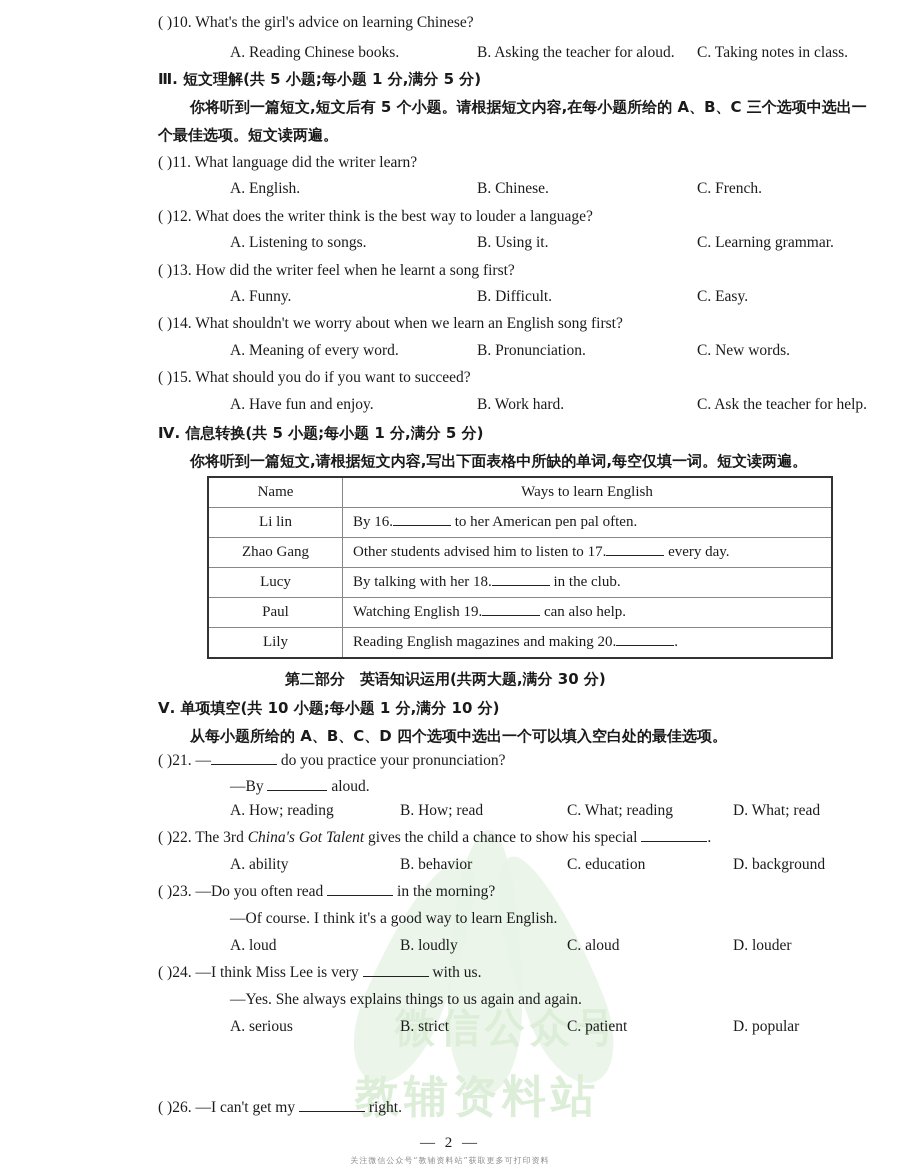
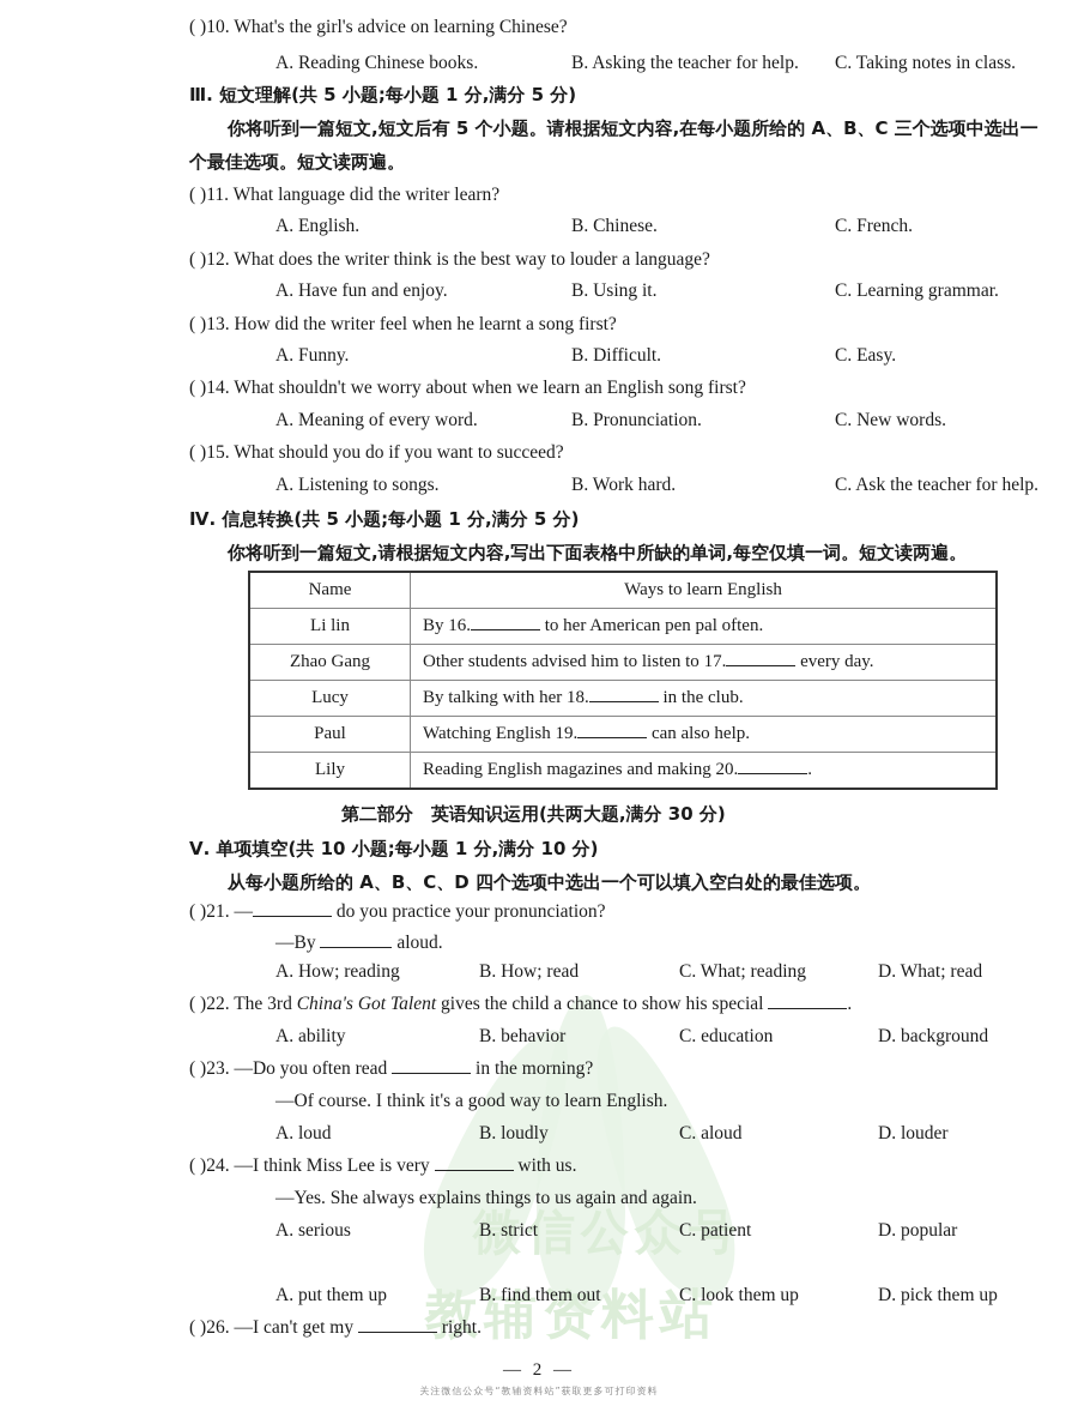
  微信公众号
  教辅资料站
  ( )10. What's the girl's advice on learning Chinese?
  A. Reading Chinese books.
- B. Asking the teacher for aloud.
+ B. Asking the teacher for help.
  C. Taking notes in class.
  Ⅲ. 短文理解(共 5 小题;每小题 1 分,满分 5 分)
  你将听到一篇短文,短文后有 5 个小题。请根据短文内容,在每小题所给的 A、B、C 三个选项中选出一
  个最佳选项。短文读两遍。
  ( )11. What language did the writer learn?
  A. English.
  B. Chinese.
  C. French.
  ( )12. What does the writer think is the best way to louder a language?
- A. Listening to songs.
+ A. Have fun and enjoy.
  B. Using it.
  C. Learning grammar.
  ( )13. How did the writer feel when he learnt a song first?
  A. Funny.
  B. Difficult.
  C. Easy.
  ( )14. What shouldn't we worry about when we learn an English song first?
  A. Meaning of every word.
  B. Pronunciation.
  C. New words.
  ( )15. What should you do if you want to succeed?
- A. Have fun and enjoy.
+ A. Listening to songs.
  B. Work hard.
  C. Ask the teacher for help.
  Ⅳ. 信息转换(共 5 小题;每小题 1 分,满分 5 分)
  你将听到一篇短文,请根据短文内容,写出下面表格中所缺的单词,每空仅填一词。短文读两遍。
  Name	Ways to learn English
  Li lin	By 16. to her American pen pal often.
  Zhao Gang	Other students advised him to listen to 17. every day.
  Lucy	By talking with her 18. in the club.
  Paul	Watching English 19. can also help.
  Lily	Reading English magazines and making 20. .
  第二部分 英语知识运用(共两大题,满分 30 分)
  Ⅴ. 单项填空(共 10 小题;每小题 1 分,满分 10 分)
  从每小题所给的 A、B、C、D 四个选项中选出一个可以填入空白处的最佳选项。
  ( )21. — do you practice your pronunciation?
  —By aloud.
  A. How; reading
  B. How; read
  C. What; reading
  D. What; read
  ( )22. The 3rd China's Got Talent gives the child a chance to show his special .
  A. ability
  B. behavior
  C. education
  D. background
  ( )23. —Do you often read in the morning?
  —Of course. I think it's a good way to learn English.
  A. loud
  B. loudly
  C. aloud
  D. louder
  ( )24. —I think Miss Lee is very with us.
  —Yes. She always explains things to us again and again.
  A. serious
  B. strict
  C. patient
  D. popular
+ A. put them up
+ B. find them out
+ C. look them up
+ D. pick them up
  ( )26. —I can't get my right.
  — 2 —
  关注微信公众号“教辅资料站”获取更多可打印资料
